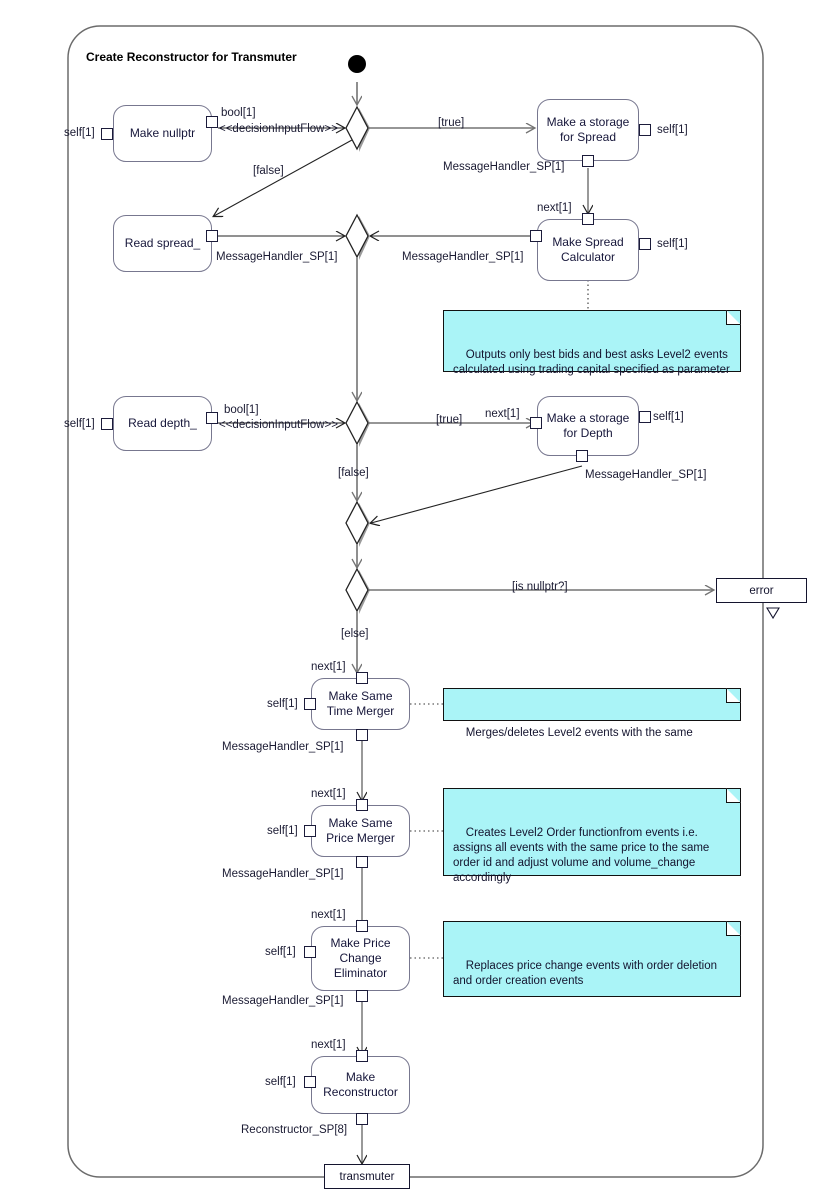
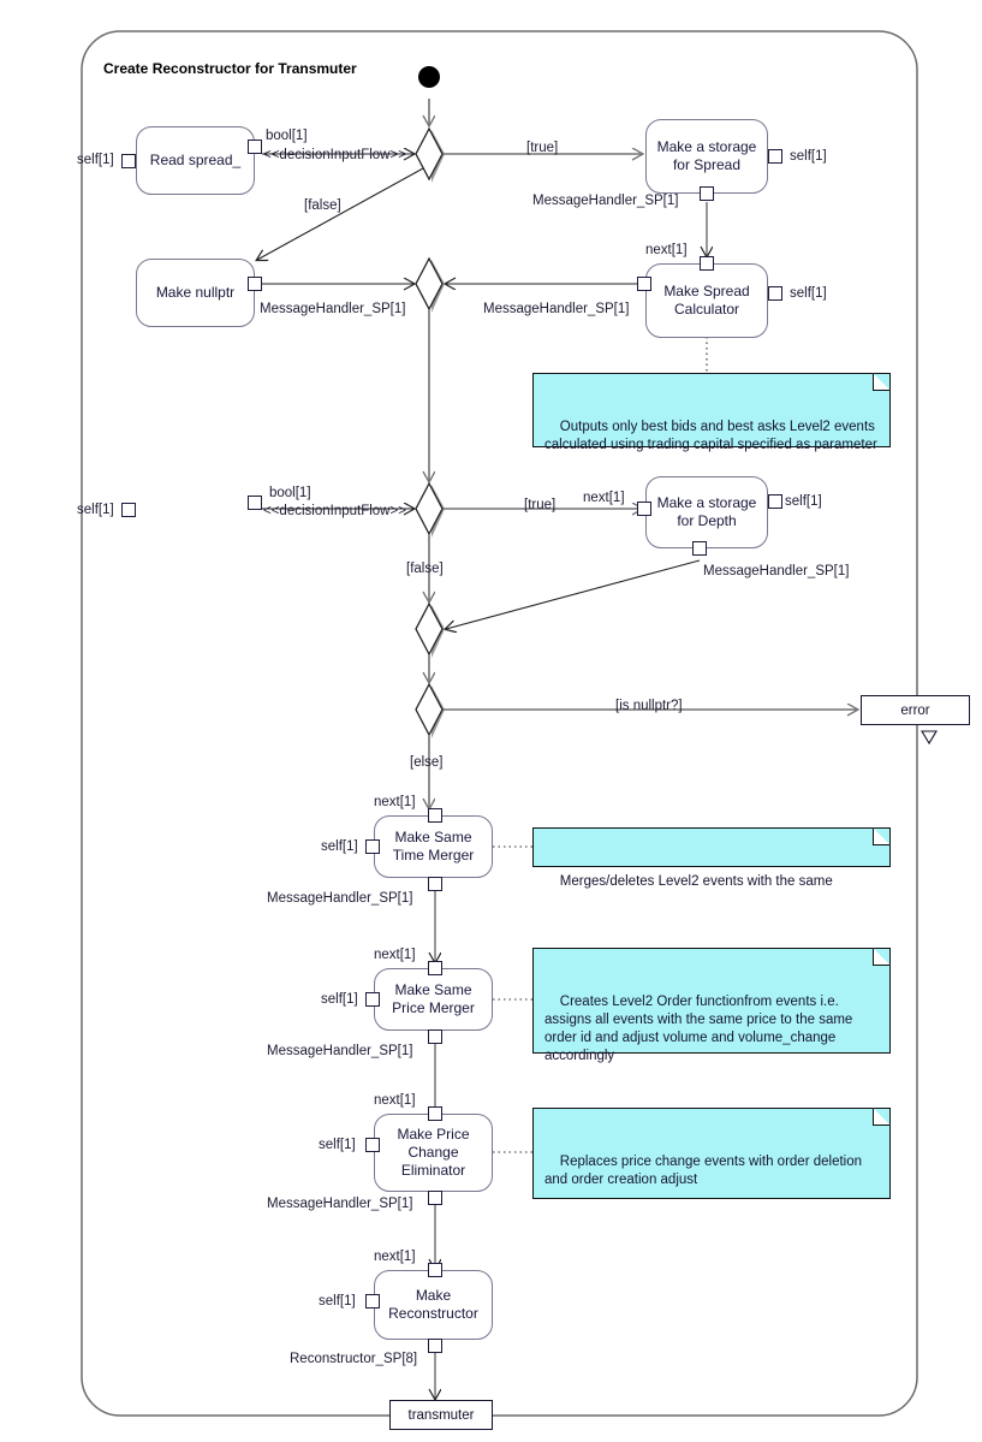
  Create Reconstructor for Transmuter
- Make nullptr
+ Read spread_
  self[1]
  bool[1]
  <<decisionInputFlow>>
  [false]
  [true]
  Make a storage
  for Spread
  self[1]
  MessageHandler_SP[1]
  Make Spread
  Calculator
  next[1]
  self[1]
  MessageHandler_SP[1]
- Read spread_
+ Make nullptr
  MessageHandler_SP[1]
  Outputs only best bids and best asks Level2 events calculated using trading capital specified as parameter
- Read depth_
  self[1]
  bool[1]
  <<decisionInputFlow>>
  [true]
  [false]
  Make a storage
  for Depth
  next[1]
  self[1]
  MessageHandler_SP[1]
  [is nullptr?]
  [else]
  error
  Make Same
  Time Merger
  next[1]
  self[1]
  MessageHandler_SP[1]
  Merges/deletes Level2 events with the same
  Make Same
  Price Merger
  next[1]
  self[1]
  MessageHandler_SP[1]
  Creates Level2 Order functionfrom events i.e. assigns all events with the same price to the same order id and adjust volume and volume_change accordingly
  Make Price
  Change
  Eliminator
  next[1]
  self[1]
  MessageHandler_SP[1]
- Replaces price change events with order deletion and order creation events
+ Replaces price change events with order deletion and order creation adjust
  Make
  Reconstructor
  next[1]
  self[1]
  Reconstructor_SP[8]
  transmuter
